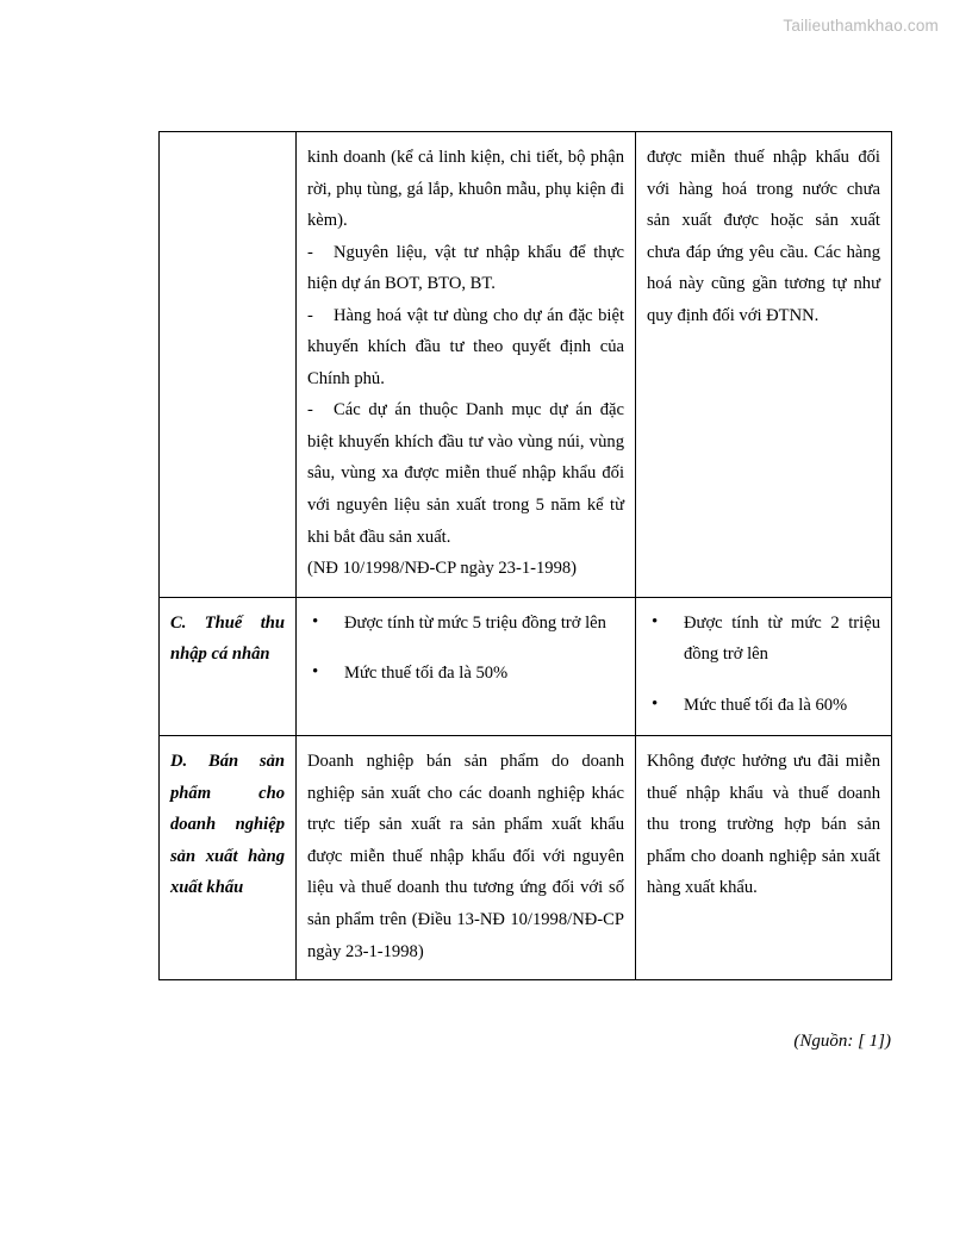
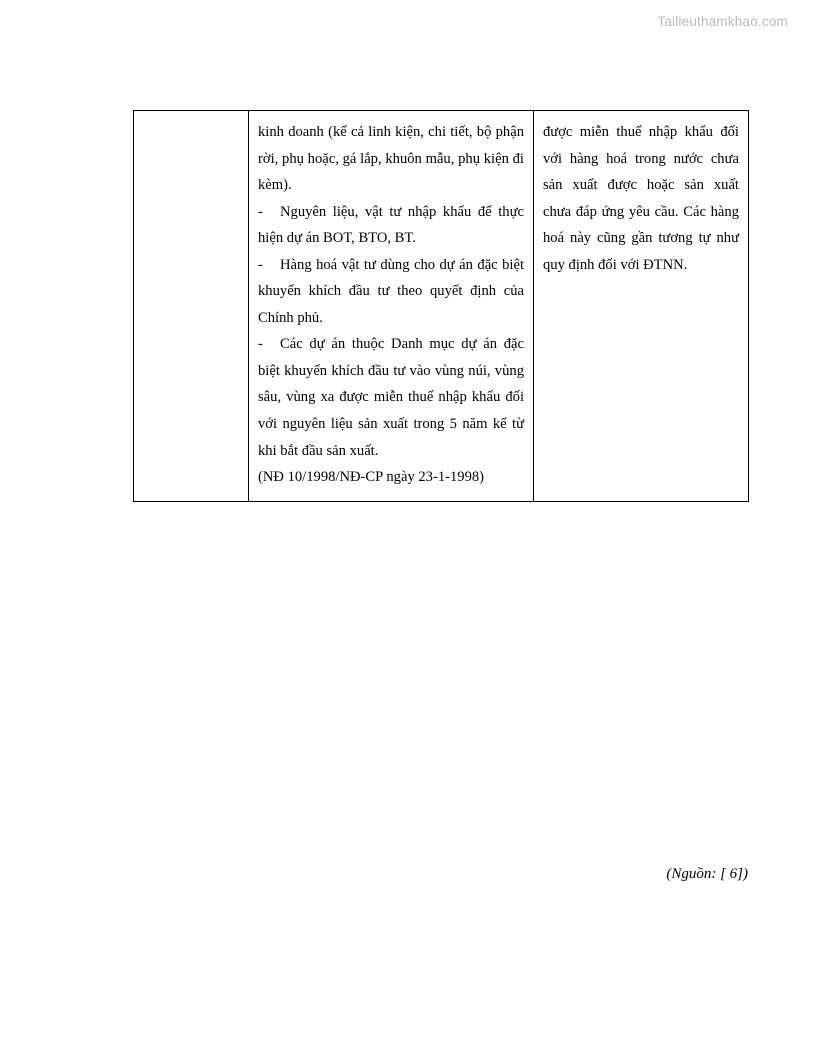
  Tailieuthamkhao.com
- 	kinh doanh (kể cả linh kiện, chi tiết, bộ phận rời, phụ tùng, gá lắp, khuôn mẫu, phụ kiện đi kèm). - Nguyên liệu, vật tư nhập khẩu để thực hiện dự án BOT, BTO, BT. - Hàng hoá vật tư dùng cho dự án đặc biệt khuyến khích đầu tư theo quyết định của Chính phủ. - Các dự án thuộc Danh mục dự án đặc biệt khuyến khích đầu tư vào vùng núi, vùng sâu, vùng xa được miễn thuế nhập khẩu đối với nguyên liệu sản xuất trong 5 năm kể từ khi bắt đầu sản xuất. (NĐ 10/1998/NĐ-CP ngày 23-1-1998)	được miễn thuế nhập khẩu đối với hàng hoá trong nước chưa sản xuất được hoặc sản xuất chưa đáp ứng yêu cầu. Các hàng hoá này cũng gần tương tự như quy định đối với ĐTNN.
+ 	kinh doanh (kể cả linh kiện, chi tiết, bộ phận rời, phụ hoặc, gá lắp, khuôn mẫu, phụ kiện đi kèm). - Nguyên liệu, vật tư nhập khẩu để thực hiện dự án BOT, BTO, BT. - Hàng hoá vật tư dùng cho dự án đặc biệt khuyến khích đầu tư theo quyết định của Chính phủ. - Các dự án thuộc Danh mục dự án đặc biệt khuyến khích đầu tư vào vùng núi, vùng sâu, vùng xa được miễn thuế nhập khẩu đối với nguyên liệu sản xuất trong 5 năm kể từ khi bắt đầu sản xuất. (NĐ 10/1998/NĐ-CP ngày 23-1-1998)	được miễn thuế nhập khẩu đối với hàng hoá trong nước chưa sản xuất được hoặc sản xuất chưa đáp ứng yêu cầu. Các hàng hoá này cũng gần tương tự như quy định đối với ĐTNN.
- C. Thuế thu nhập cá nhân	Được tính từ mức 5 triệu đồng trở lên Mức thuế tối đa là 50%	Được tính từ mức 2 triệu đồng trở lên Mức thuế tối đa là 60%
- D. Bán sản phẩm cho doanh nghiệp sản xuất hàng xuất khẩu	Doanh nghiệp bán sản phẩm do doanh nghiệp sản xuất cho các doanh nghiệp khác trực tiếp sản xuất ra sản phẩm xuất khẩu được miễn thuế nhập khẩu đối với nguyên liệu và thuế doanh thu tương ứng đối với số sản phẩm trên (Điều 13-NĐ 10/1998/NĐ-CP ngày 23-1-1998)	Không được hưởng ưu đãi miễn thuế nhập khẩu và thuế doanh thu trong trường hợp bán sản phẩm cho doanh nghiệp sản xuất hàng xuất khẩu.
- (Nguồn: [ 1])
+ (Nguồn: [ 6])
